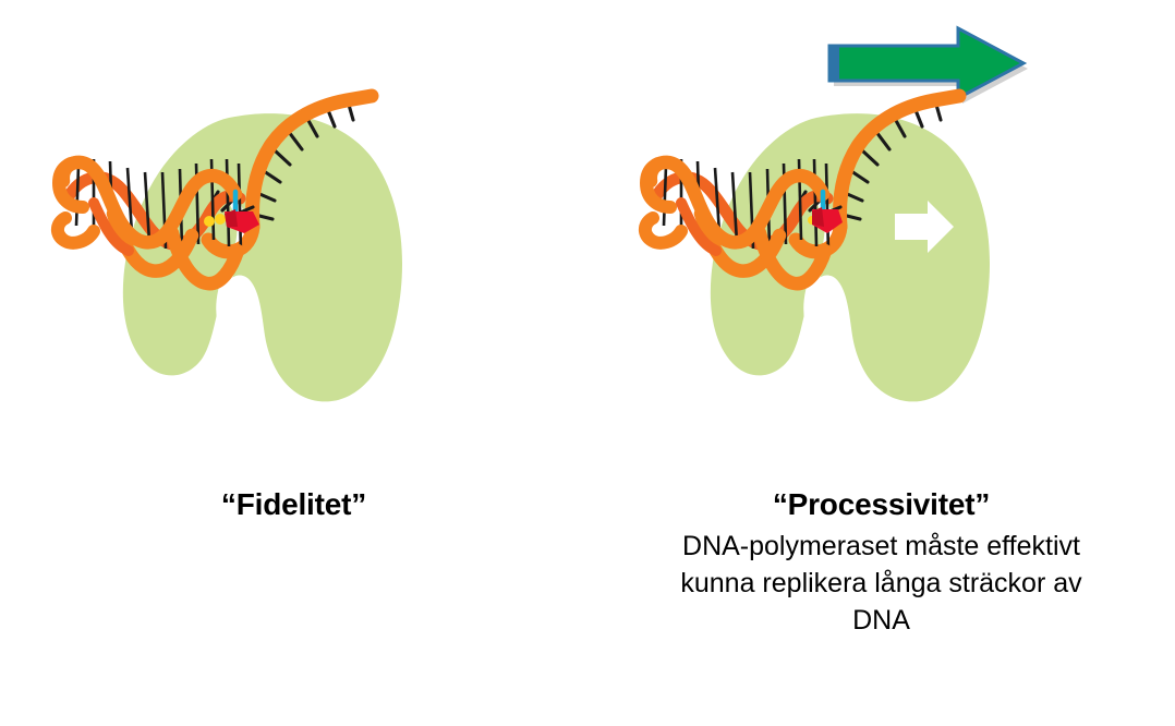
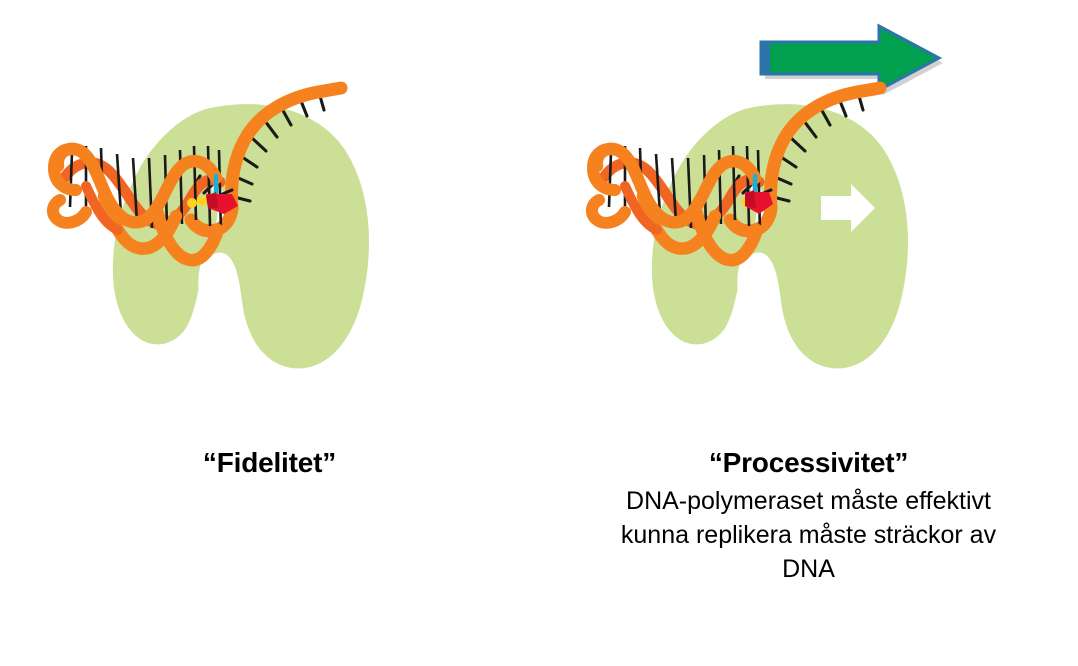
  “Fidelitet”
  “Processivitet”
  DNA-polymeraset måste effektivt
- kunna replikera långa sträckor av
+ kunna replikera måste sträckor av
  DNA
